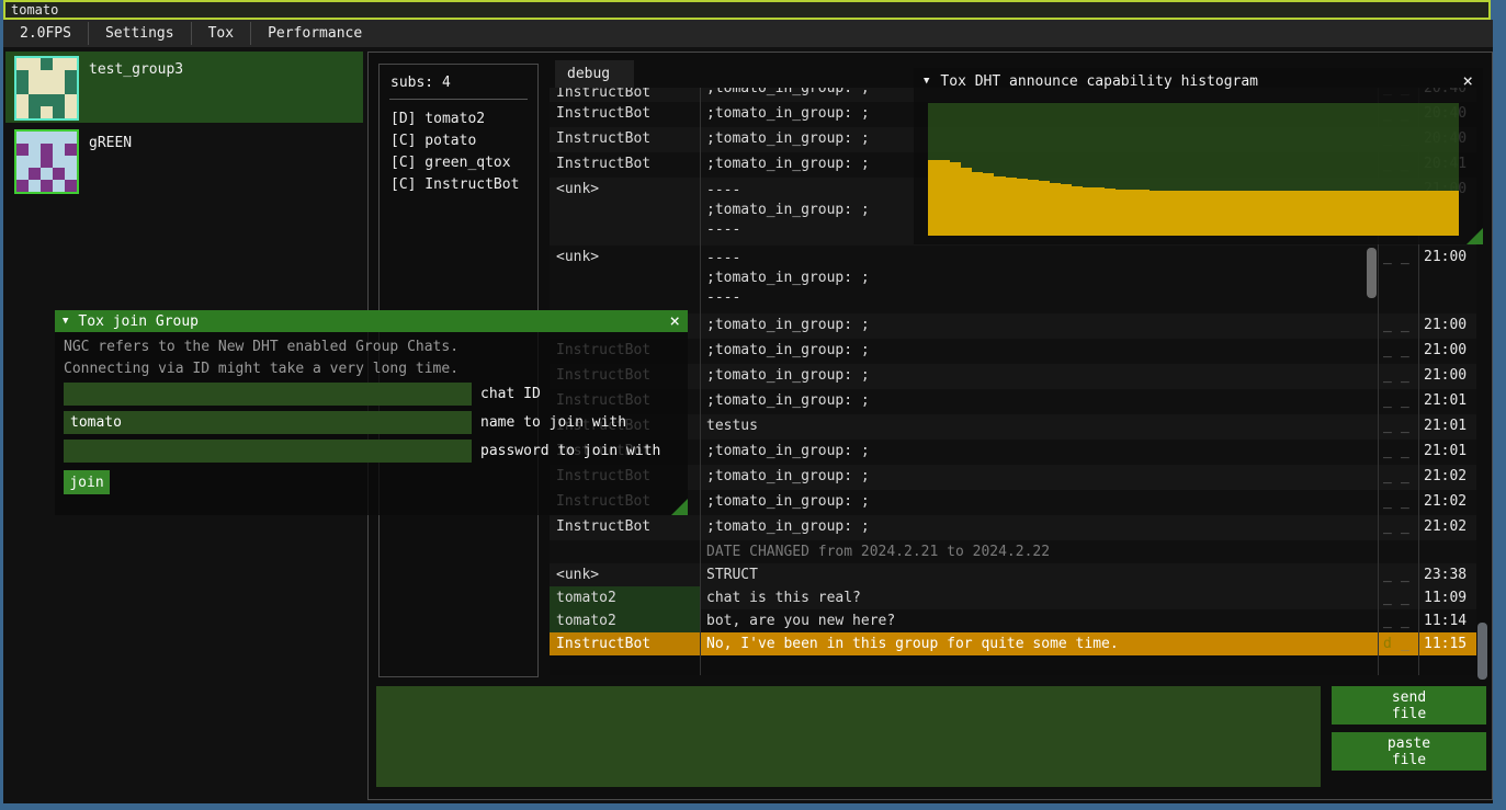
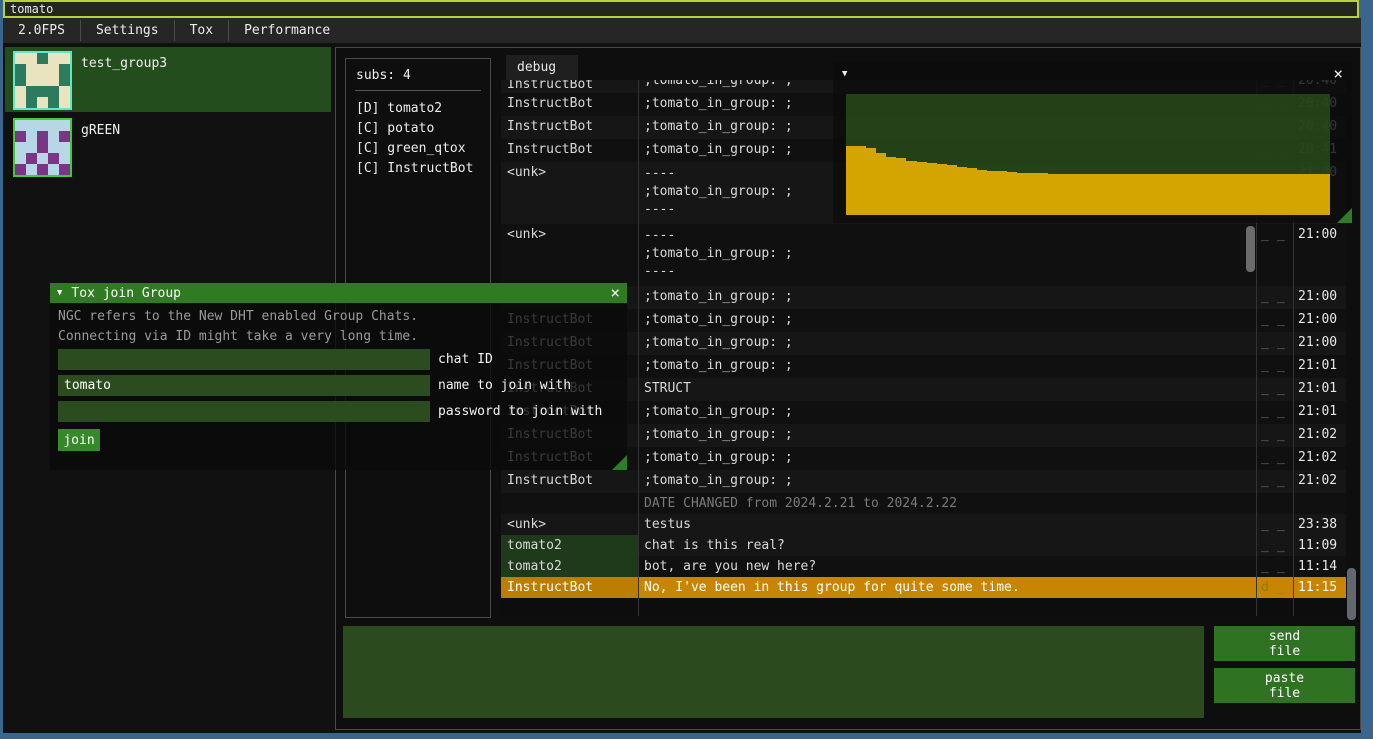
  tomato
  2.0FPS
  Settings
  Tox
  Performance
  test_group3
  gREEN
  subs: 4
  [D] tomato2
  [C] potato
  [C] green_qtox
  [C] InstructBot
  debug
  InstructBot
  ;tomato_in_group: ;
  20:40
  InstructBot
  ;tomato_in_group: ;
  20:40
  InstructBot
  ;tomato_in_group: ;
  20:40
  InstructBot
  ;tomato_in_group: ;
  20:41
  <unk>
  ----
  ;tomato_in_group: ;
  ----
  _
  _
  21:00
  <unk>
  ----
  ;tomato_in_group: ;
  ----
  _
  _
  21:00
  ;tomato_in_group: ;
  _
  _
  21:00
  InstructBot
  ;tomato_in_group: ;
  _
  _
  21:00
  InstructBot
  ;tomato_in_group: ;
  _
  _
  21:00
  InstructBot
  ;tomato_in_group: ;
  _
  _
  21:01
  InstructBot
- testus
+ STRUCT
  _
  _
  21:01
  InstructBot
  ;tomato_in_group: ;
  _
  _
  21:01
  InstructBot
  ;tomato_in_group: ;
  _
  _
  21:02
  InstructBot
  ;tomato_in_group: ;
  _
  _
  21:02
  InstructBot
  ;tomato_in_group: ;
  _
  _
  21:02
  DATE CHANGED from 2024.2.21 to 2024.2.22
  <unk>
- STRUCT
+ testus
  _
  _
  23:38
  tomato2
  chat is this real?
  _
  _
  11:09
  tomato2
  bot, are you new here?
  _
  _
  11:14
  InstructBot
  No, I've been in this group for quite some time.
  d
  _
  11:15
  send
  file
  paste
  file
  ▼
- Tox DHT announce capability histogram
  ×
  ▼
  Tox join Group
  ×
  NGC refers to the New DHT enabled Group Chats.
  Connecting via ID might take a very long time.
  chat ID
  tomato
  name to join with
  password to join with
  join
